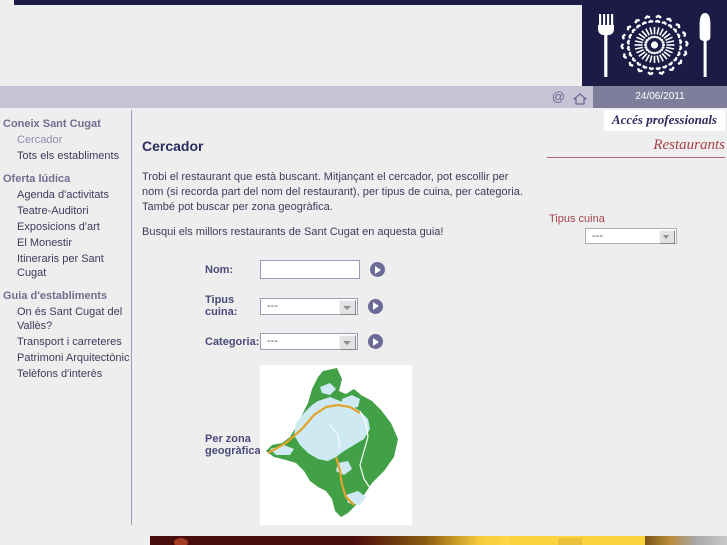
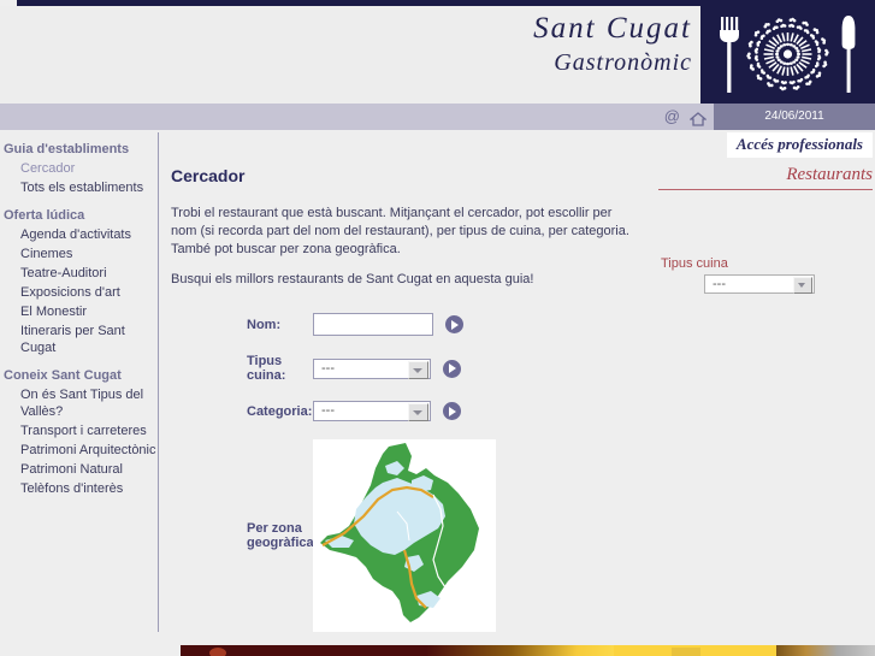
+ Sant Cugat
+ Gastronòmic
  @
  24/06/2011
- Coneix Sant Cugat
+ Guia d'establiments
  Cercador
  Tots els establiments
  Oferta lúdica
  Agenda d'activitats
+ Cinemes
  Teatre-Auditori
  Exposicions d'art
  El Monestir
  Itineraris per Sant Cugat
- Guia d'establiments
+ Coneix Sant Cugat
- On és Sant Cugat del Vallès?
+ On és Sant Tipus del Vallès?
  Transport i carreteres
  Patrimoni Arquitectònic
+ Patrimoni Natural
  Telèfons d'interès
  Cercador
  Trobi el restaurant que està buscant. Mitjançant el cercador, pot escollir per nom (si recorda part del nom del restaurant), per tipus de cuina, per categoria. També pot buscar per zona geogràfica.
  Busqui els millors restaurants de Sant Cugat en aquesta guia!
  Nom:
  Tipus cuina:
  ---
  Categoria:
  ---
  Per zona geogràfica
  Accés professionals
  Restaurants
  Tipus cuina
  ---
